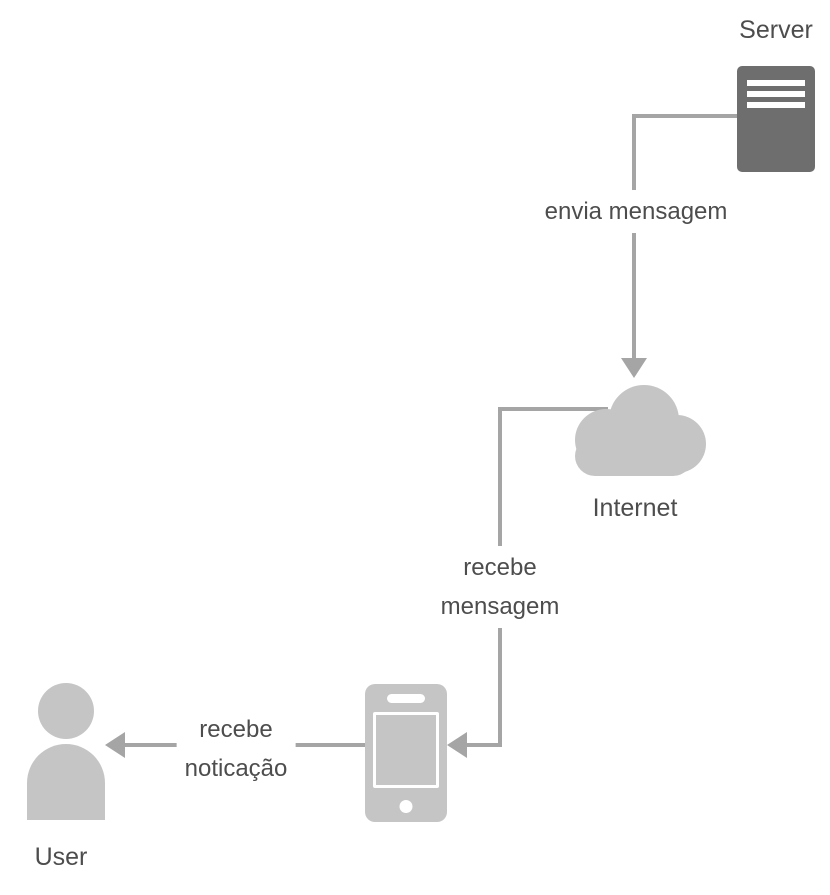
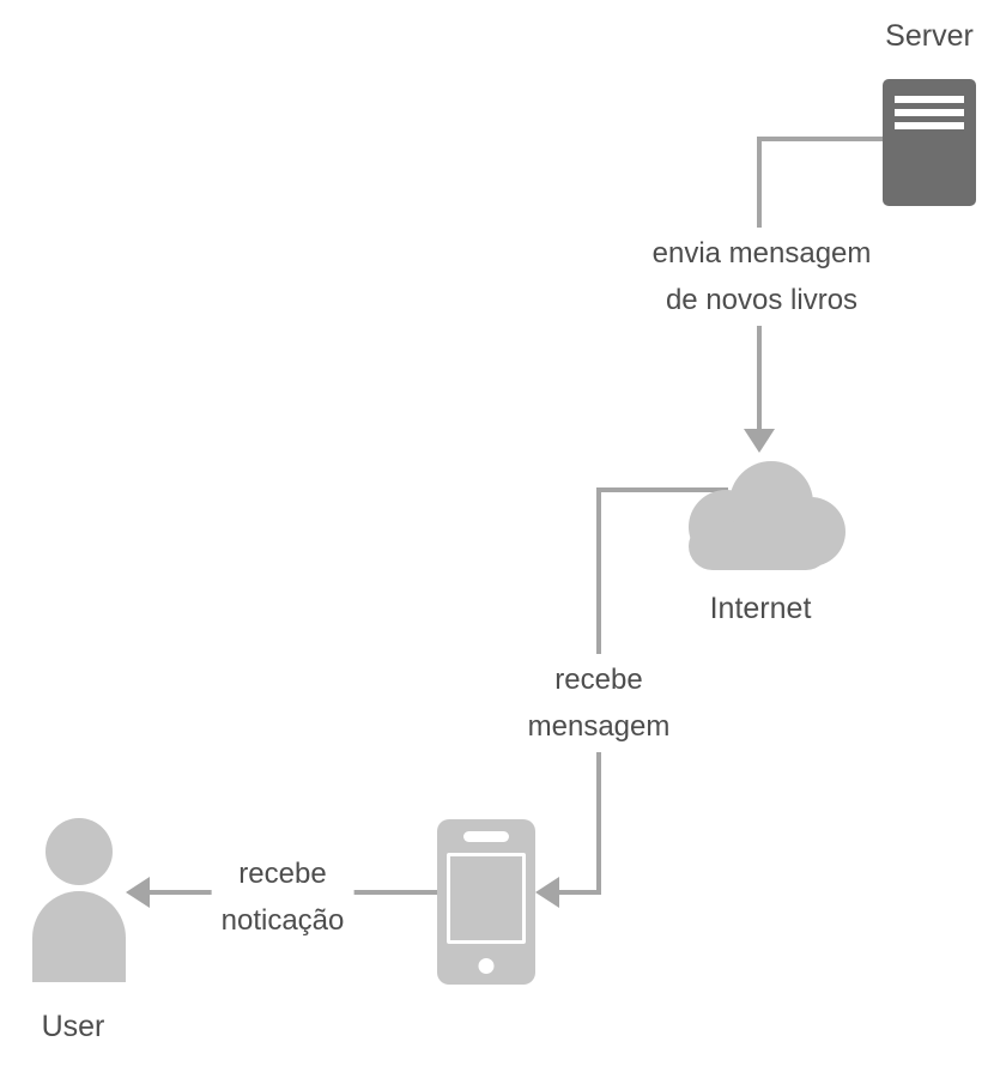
  Server
  envia mensagem
+ de novos livros
  Internet
  recebe
  mensagem
  recebe
  noticação
  User
